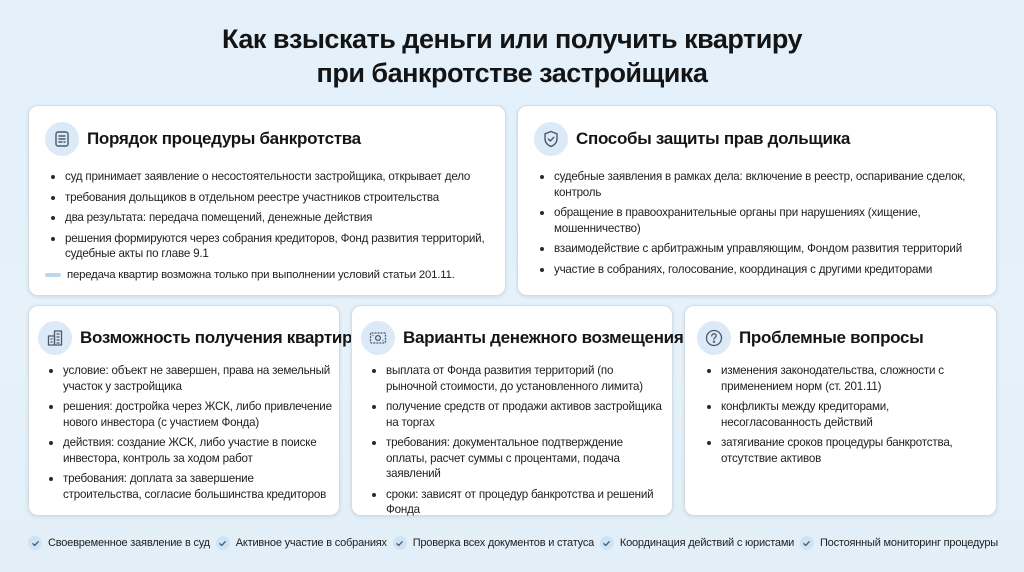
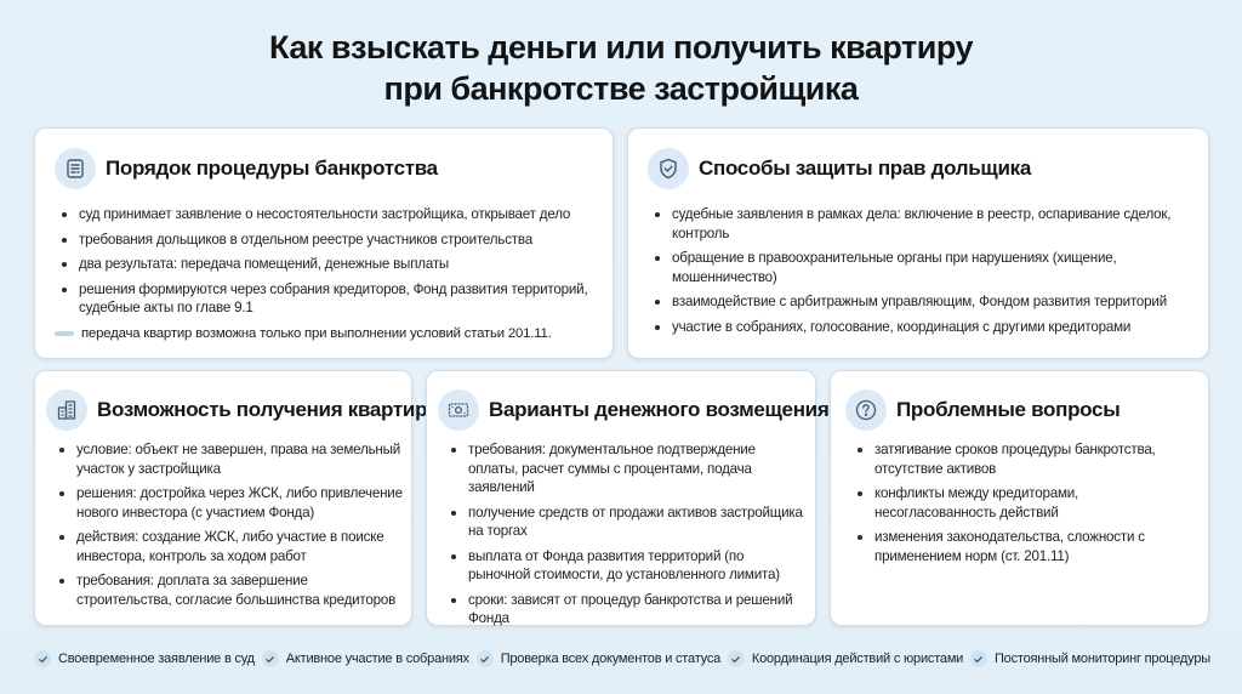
  Как взыскать деньги или получить квартиру
  при банкротстве застройщика
  Порядок процедуры банкротства
  суд принимает заявление о несостоятельности застройщика, открывает дело
  требования дольщиков в отдельном реестре участников строительства
- два результата: передача помещений, денежные действия
+ два результата: передача помещений, денежные выплаты
  решения формируются через собрания кредиторов, Фонд развития территорий, судебные акты по главе 9.1
  передача квартир возможна только при выполнении условий статьи 201.11.
  Способы защиты прав дольщика
  судебные заявления в рамках дела: включение в реестр, оспаривание сделок, контроль
  обращение в правоохранительные органы при нарушениях (хищение, мошенничество)
  взаимодействие с арбитражным управляющим, Фондом развития территорий
  участие в собраниях, голосование, координация с другими кредиторами
  Возможность получения квартир
  условие: объект не завершен, права на земельный участок у застройщика
  решения: достройка через ЖСК, либо привлечение нового инвестора (с участием Фонда)
  действия: создание ЖСК, либо участие в поиске инвестора, контроль за ходом работ
  требования: доплата за завершение строительства, согласие большинства кредиторов
  Варианты денежного возмещения
- выплата от Фонда развития территорий (по рыночной стоимости, до установленного лимита)
+ требования: документальное подтверждение оплаты, расчет суммы с процентами, подача заявлений
  получение средств от продажи активов застройщика на торгах
- требования: документальное подтверждение оплаты, расчет суммы с процентами, подача заявлений
+ выплата от Фонда развития территорий (по рыночной стоимости, до установленного лимита)
  сроки: зависят от процедур банкротства и решений Фонда
  Проблемные вопросы
- изменения законодательства, сложности с применением норм (ст. 201.11)
+ затягивание сроков процедуры банкротства, отсутствие активов
  конфликты между кредиторами, несогласованность действий
- затягивание сроков процедуры банкротства, отсутствие активов
+ изменения законодательства, сложности с применением норм (ст. 201.11)
  Своевременное заявление в суд
  Активное участие в собраниях
  Проверка всех документов и статуса
  Координация действий с юристами
  Постоянный мониторинг процедуры
